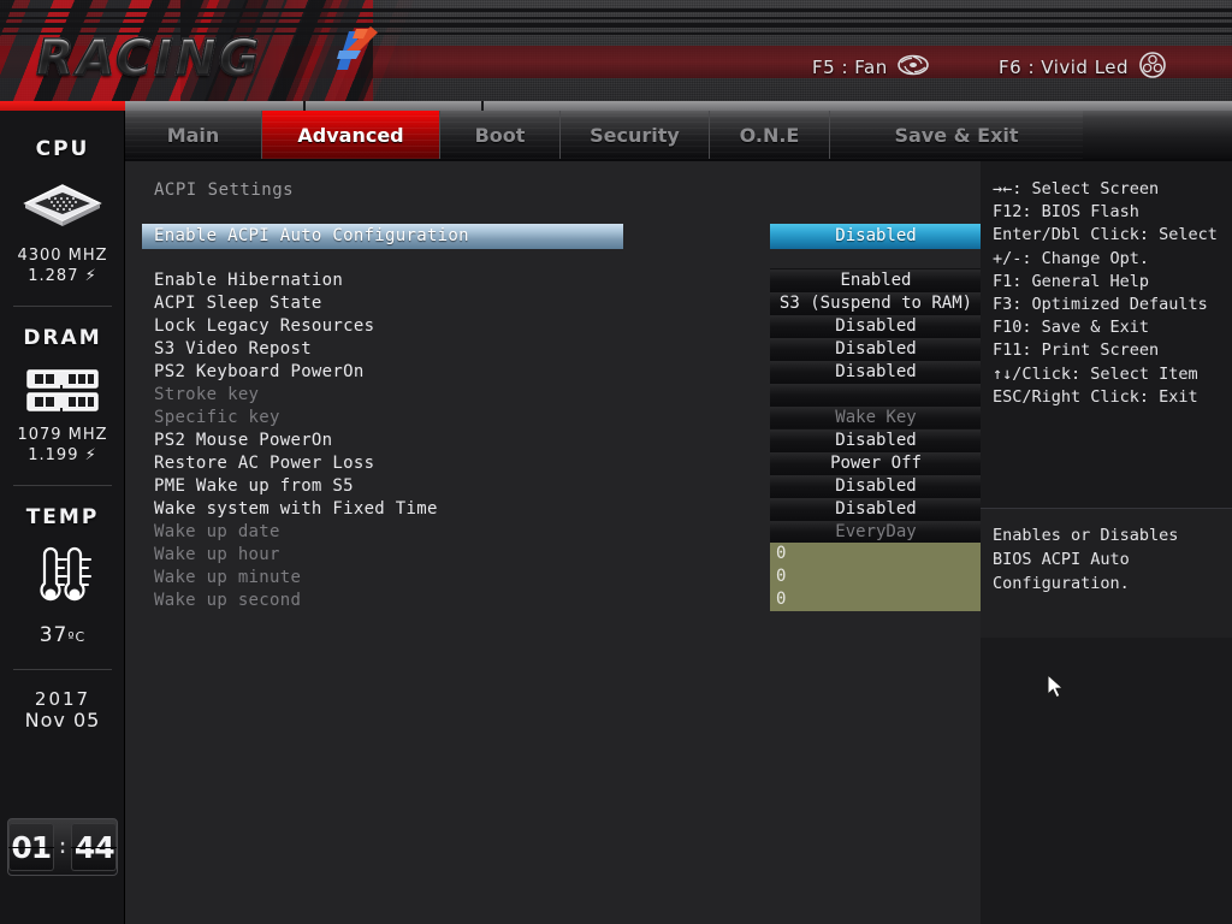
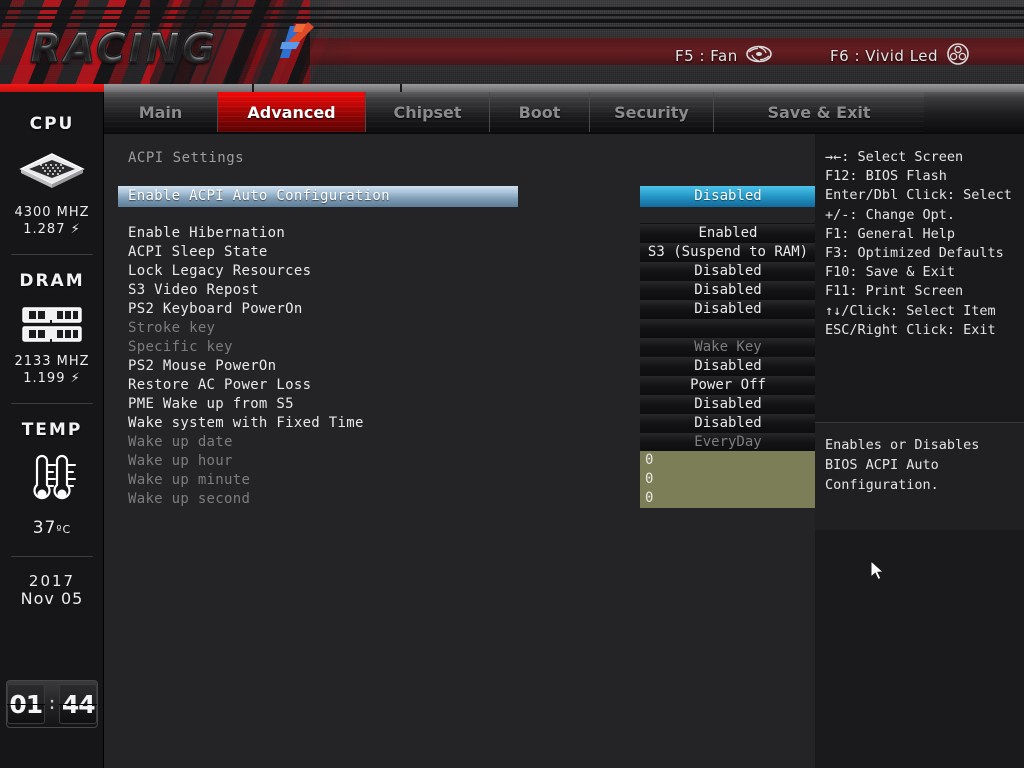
  RACING
  F5 : Fan
  F6 : Vivid Led
  Main
  Advanced
+ Chipset
  Boot
  Security
- O.N.E
  Save & Exit
  CPU
  4300 MHZ
  1.287 ⚡
  DRAM
- 1079 MHZ
+ 2133 MHZ
  1.199 ⚡
  TEMP
  37ºC
  2017
  Nov 05
  01
  :
  44
  ACPI Settings
  Enable ACPI Auto Configuration
  Disabled
  Enable Hibernation
  ACPI Sleep State
  Lock Legacy Resources
  S3 Video Repost
  PS2 Keyboard PowerOn
  Stroke key
  Specific key
  Enabled
  S3 (Suspend to RAM)
  Disabled
  Disabled
  Disabled
  Wake Key
  PS2 Mouse PowerOn
  Restore AC Power Loss
  PME Wake up from S5
  Wake system with Fixed Time
  Wake up date
  Wake up hour
  Wake up minute
  Wake up second
  Disabled
  Power Off
  Disabled
  Disabled
  EveryDay
  0
  0
  0
  →←: Select Screen
  F12: BIOS Flash
  Enter/Dbl Click: Select
  +/-: Change Opt.
  F1: General Help
  F3: Optimized Defaults
  F10: Save & Exit
  F11: Print Screen
  ↑↓/Click: Select Item
  ESC/Right Click: Exit
  Enables or Disables
  BIOS ACPI Auto
  Configuration.
